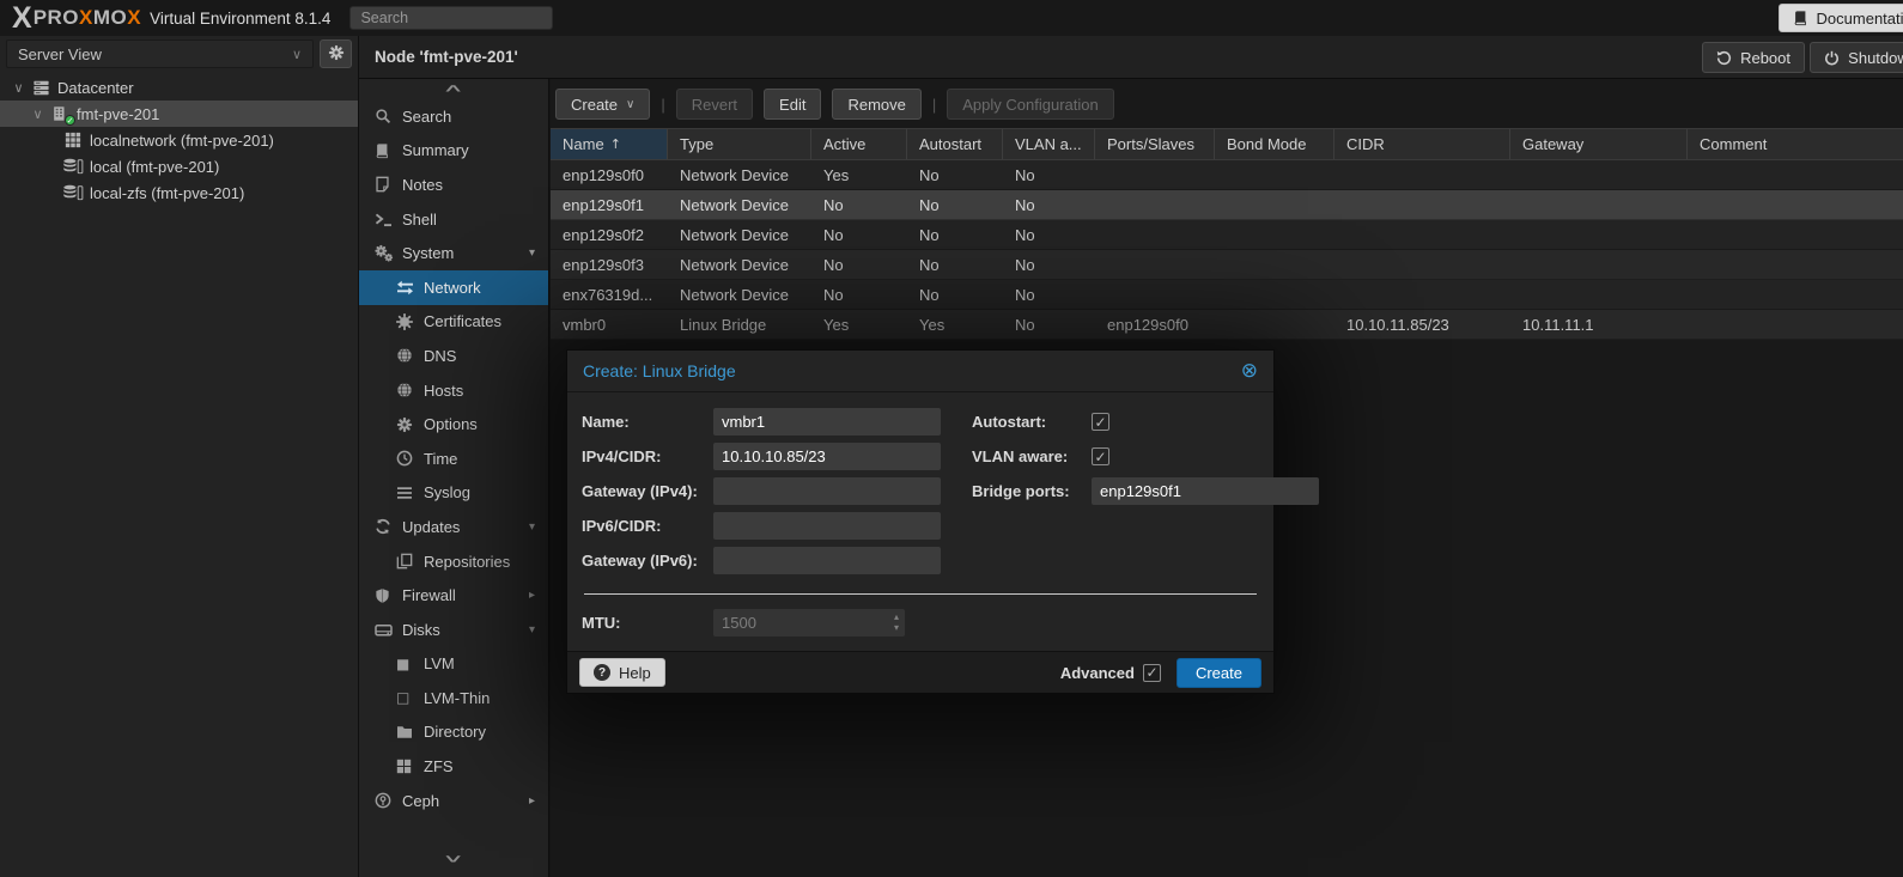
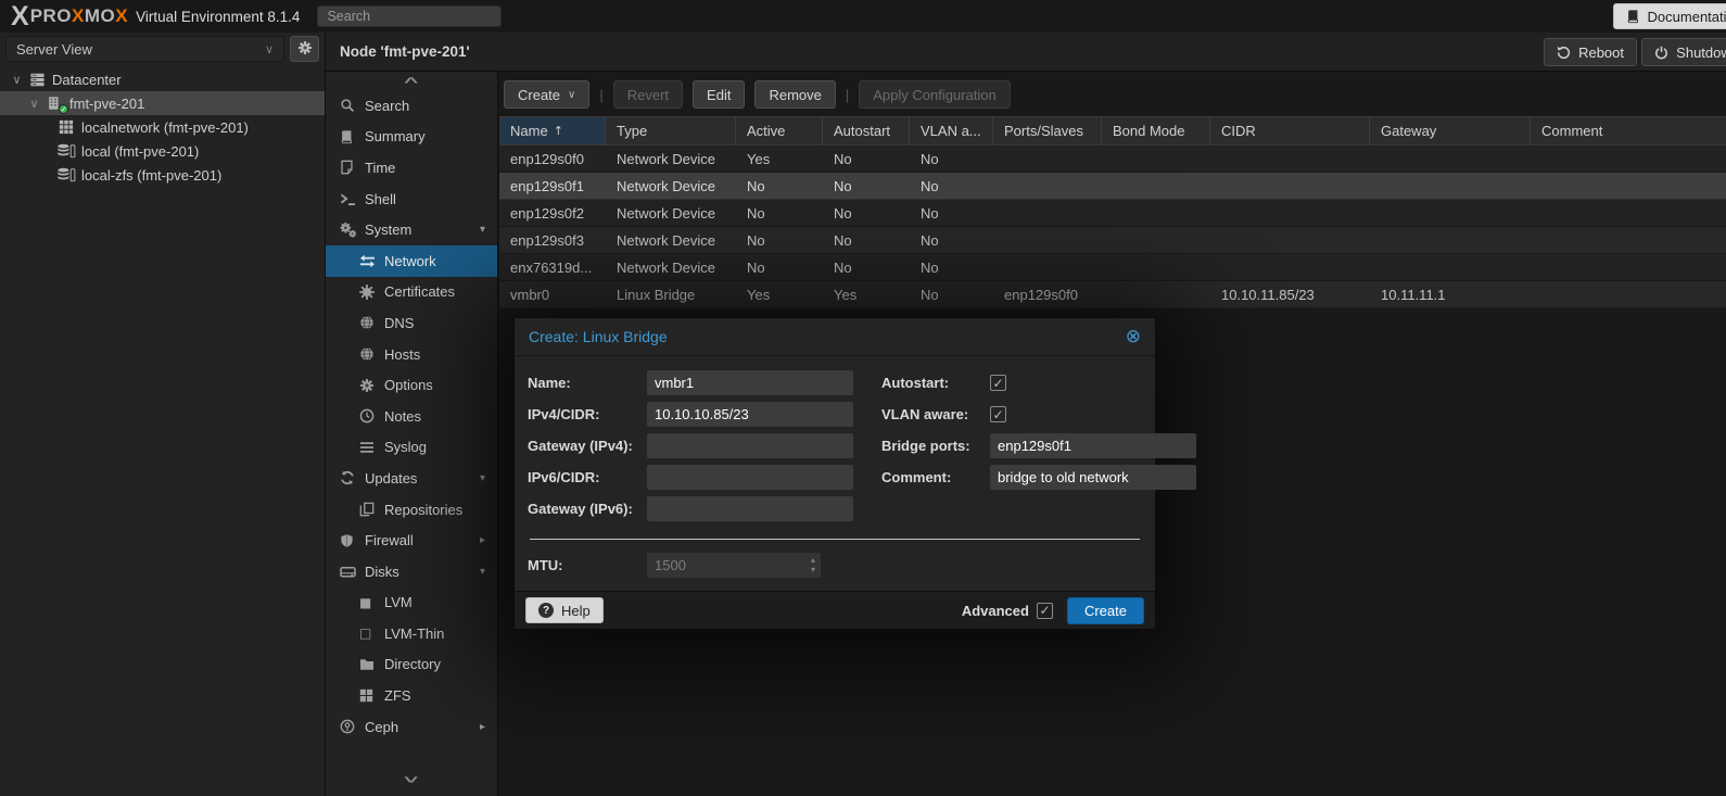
  X
  PROXMOX
  Virtual Environment 8.1.4
  Search
  Documentati
  Server View
  ∨
  ∨
  Datacenter
  ∨
  ✓
  fmt-pve-201
  localnetwork (fmt-pve-201)
  local (fmt-pve-201)
  local-zfs (fmt-pve-201)
  Node 'fmt-pve-201'
  Reboot
  Shutdo
  ∧
  Search
  Summary
- Notes
+ Time
  Shell
  System
  ▾
  Network
  Certificates
  DNS
  Hosts
  Options
- Time
+ Notes
  Syslog
  Updates
  ▾
  Repositories
  Firewall
  ▸
  Disks
  ▾
  ■
  LVM
  □
  LVM-Thin
  Directory
  ZFS
  Ceph
  ▸
  ∨
  Create
  ∨
  |
  Revert
  Edit
  Remove
  |
  Apply Configuration
  Name
  ↑
  Type
  Active
  Autostart
  VLAN a...
  Ports/Slaves
  Bond Mode
  CIDR
  Gateway
  Comment
  enp129s0f0
  Network Device
  Yes
  No
  No
  enp129s0f1
  Network Device
  No
  No
  No
  enp129s0f2
  Network Device
  No
  No
  No
  enp129s0f3
  Network Device
  No
  No
  No
  enx76319d...
  Network Device
  No
  No
  No
  vmbr0
  Linux Bridge
  Yes
  Yes
  No
  enp129s0f0
  10.10.11.85/23
  10.11.11.1
  Create: Linux Bridge
  ⊗
  Name:
  vmbr1
  IPv4/CIDR:
  10.10.10.85/23
  Gateway (IPv4):
  IPv6/CIDR:
  Gateway (IPv6):
  Autostart:
  ✓
  VLAN aware:
  ✓
  Bridge ports:
  enp129s0f1
+ Comment:
+ bridge to old network
  MTU:
  1500
  ▴
  ▾
  ?
  Help
  Advanced
  ✓
  Create
